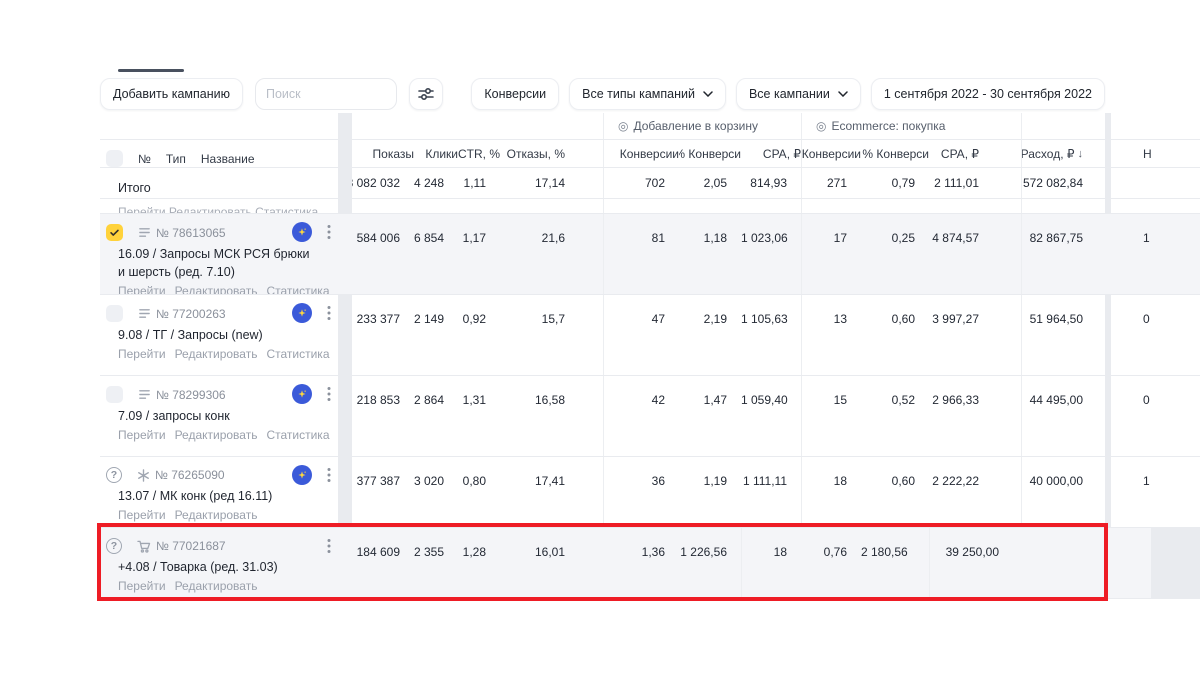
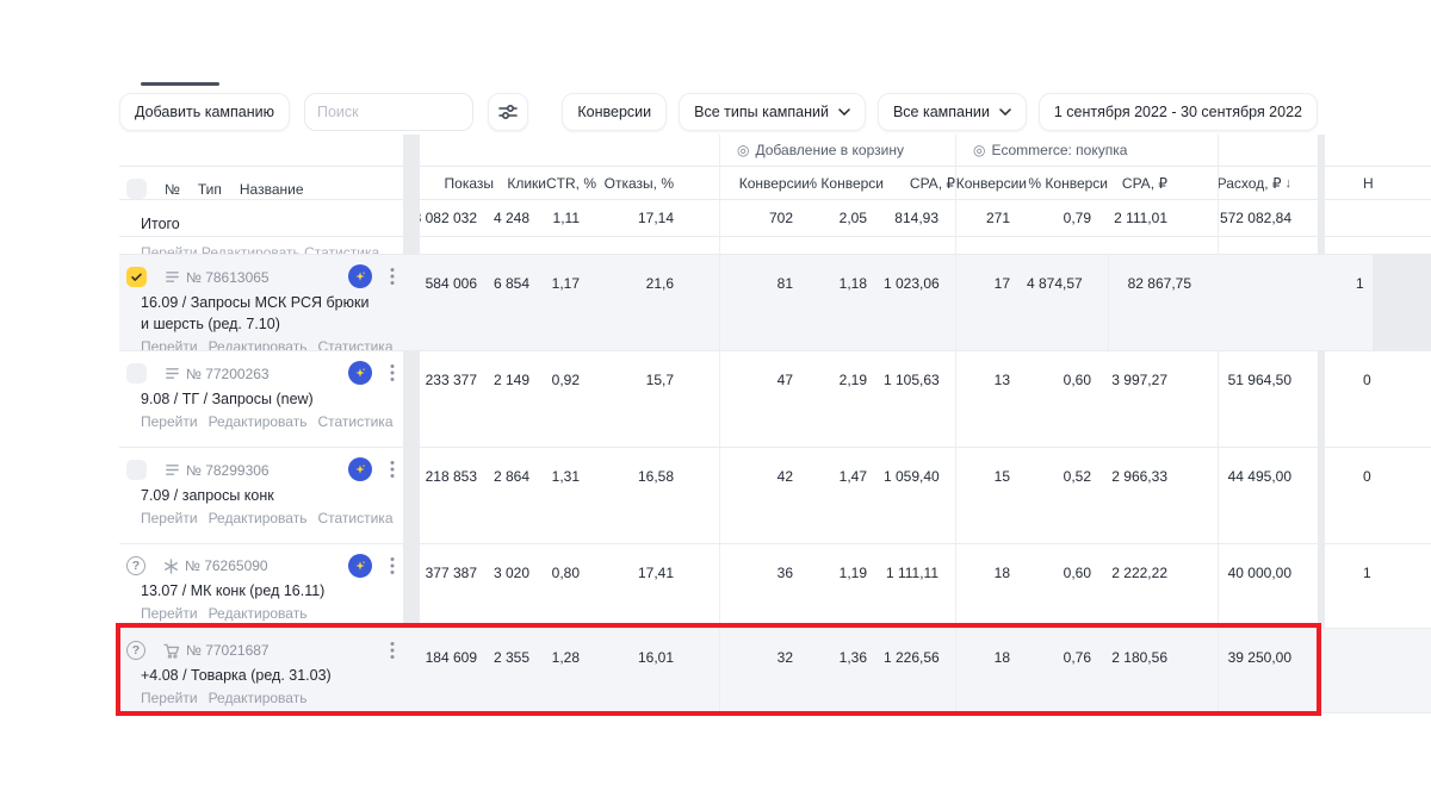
  Добавить кампанию
  Поиск
  Конверсии
  Все типы кампаний
  Все кампании
  1 сентября 2022 - 30 сентября 2022
  ◎
  Добавление в корзину
  ◎
  Ecommerce: покупка
  №
  Тип
  Название
  Показы
  Клики
  CTR, %
  Отказы, %
  Конверсии
  % Конверси
  CPA, ₽
  Конверсии
  % Конверси
  CPA, ₽
  Расход, ₽
  ↓
  Н
  Итого
  082 032
  4 248
  1,11
  17,14
  702
  2,05
  814,93
  271
  0,79
  2 111,01
  572 082,84
  Перейти Редактировать Статистика
  № 78613065
  16.09 / Запросы МСК РСЯ брюки и шерсть (ред. 7.10)
  Перейти
  Редактировать
  Статистика
  584 006
  6 854
  1,17
  21,6
  81
  1,18
  1 023,06
  17
- 0,25
  4 874,57
  82 867,75
  1
  № 77200263
  9.08 / ТГ / Запросы (new)
  Перейти
  Редактировать
  Статистика
  233 377
  2 149
  0,92
  15,7
  47
  2,19
  1 105,63
  13
  0,60
  3 997,27
  51 964,50
  0
  № 78299306
  7.09 / запросы конк
  Перейти
  Редактировать
  Статистика
  218 853
  2 864
  1,31
  16,58
  42
  1,47
  1 059,40
  15
  0,52
  2 966,33
  44 495,00
  0
  ?
  № 76265090
  13.07 / МК конк (ред 16.11)
  Перейти
  Редактировать
  377 387
  3 020
  0,80
  17,41
  36
  1,19
  1 111,11
  18
  0,60
  2 222,22
  40 000,00
  1
  ?
  № 77021687
  +4.08 / Товарка (ред. 31.03)
  Перейти
  Редактировать
  184 609
  2 355
  1,28
  16,01
+ 32
  1,36
  1 226,56
  18
  0,76
  2 180,56
  39 250,00
